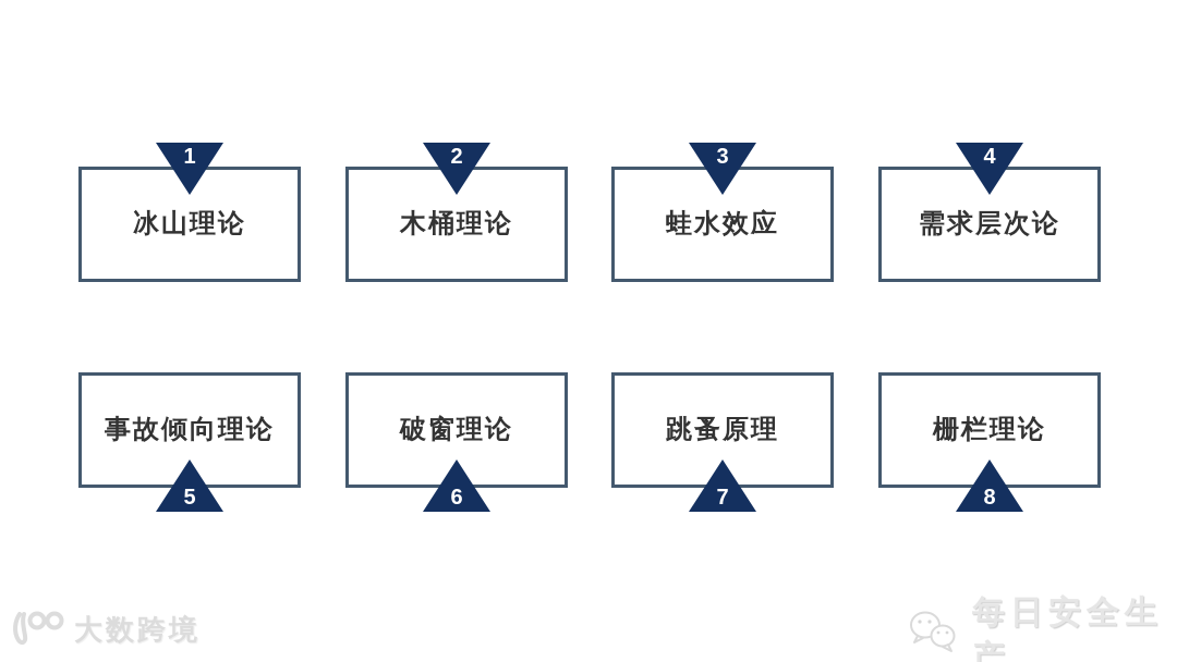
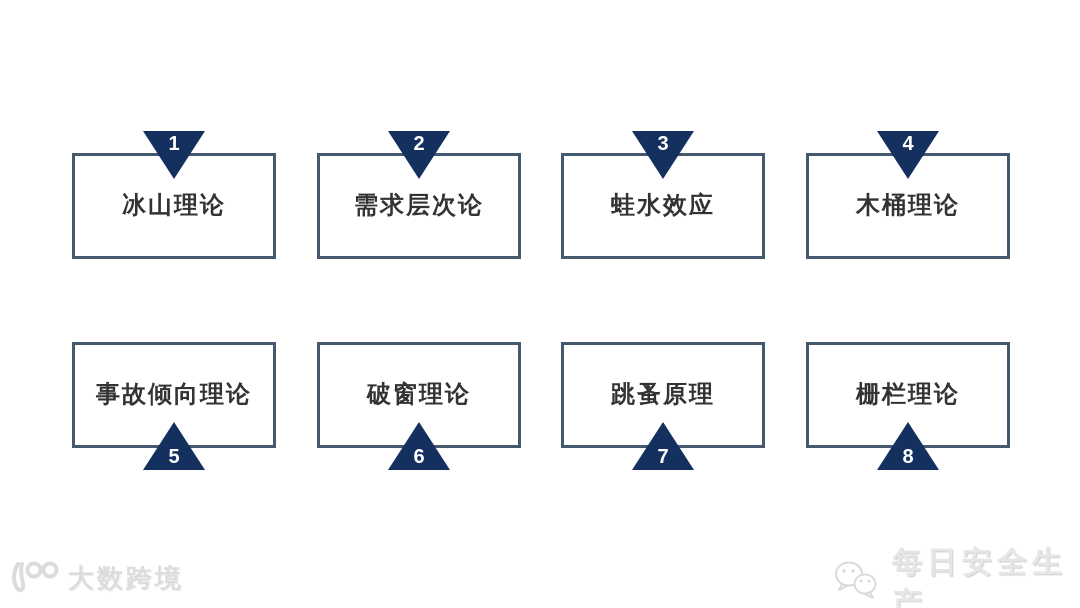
  1
  冰山理论
  2
- 木桶理论
+ 需求层次论
  3
  蛙水效应
  4
- 需求层次论
+ 木桶理论
  事故倾向理论
  5
  破窗理论
  6
  跳蚤原理
  7
  栅栏理论
  8
  大数跨境
  每日安全生产
